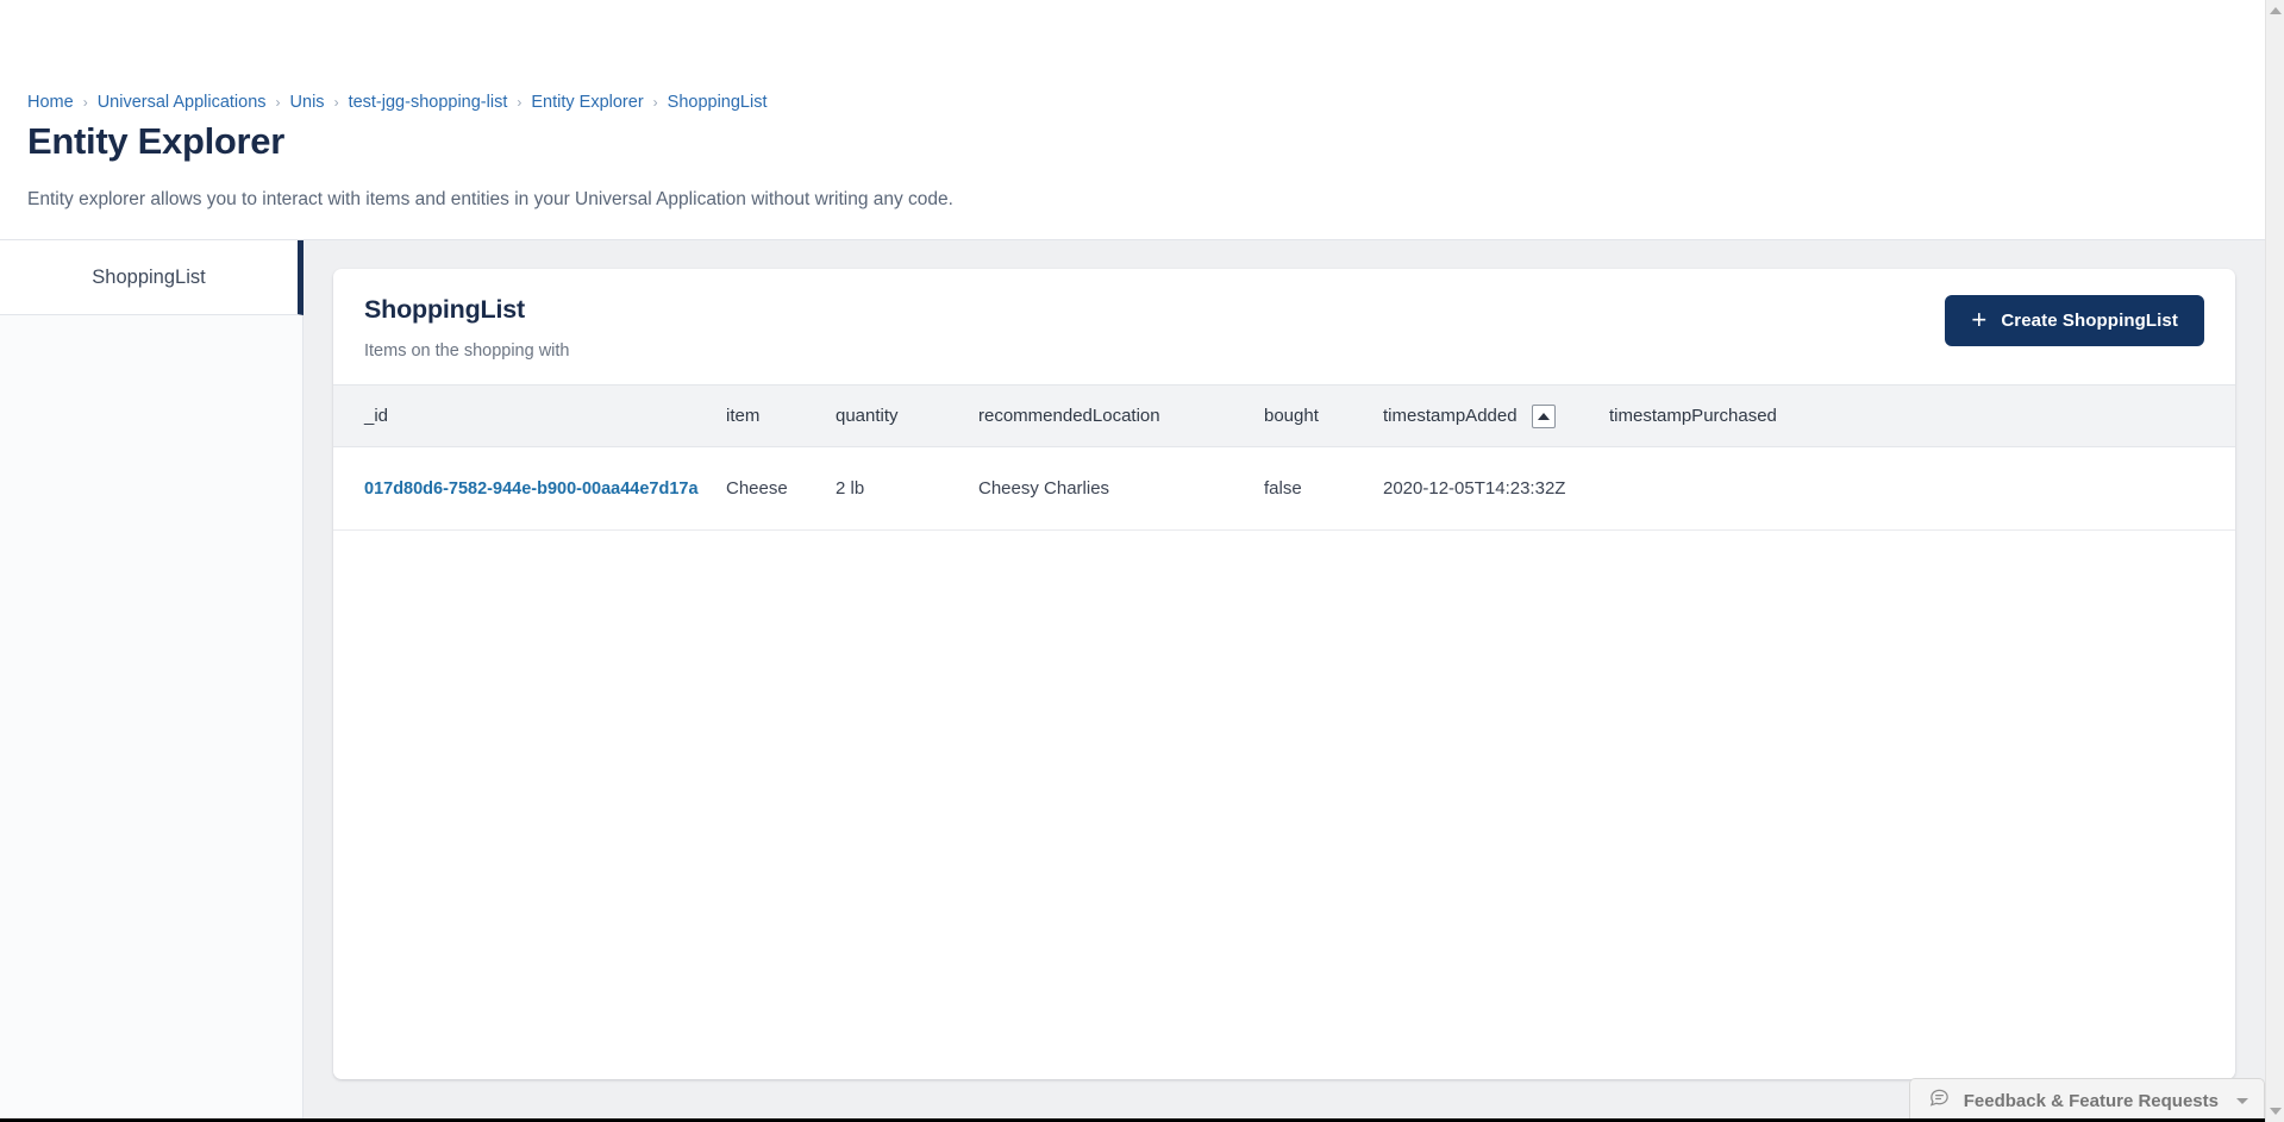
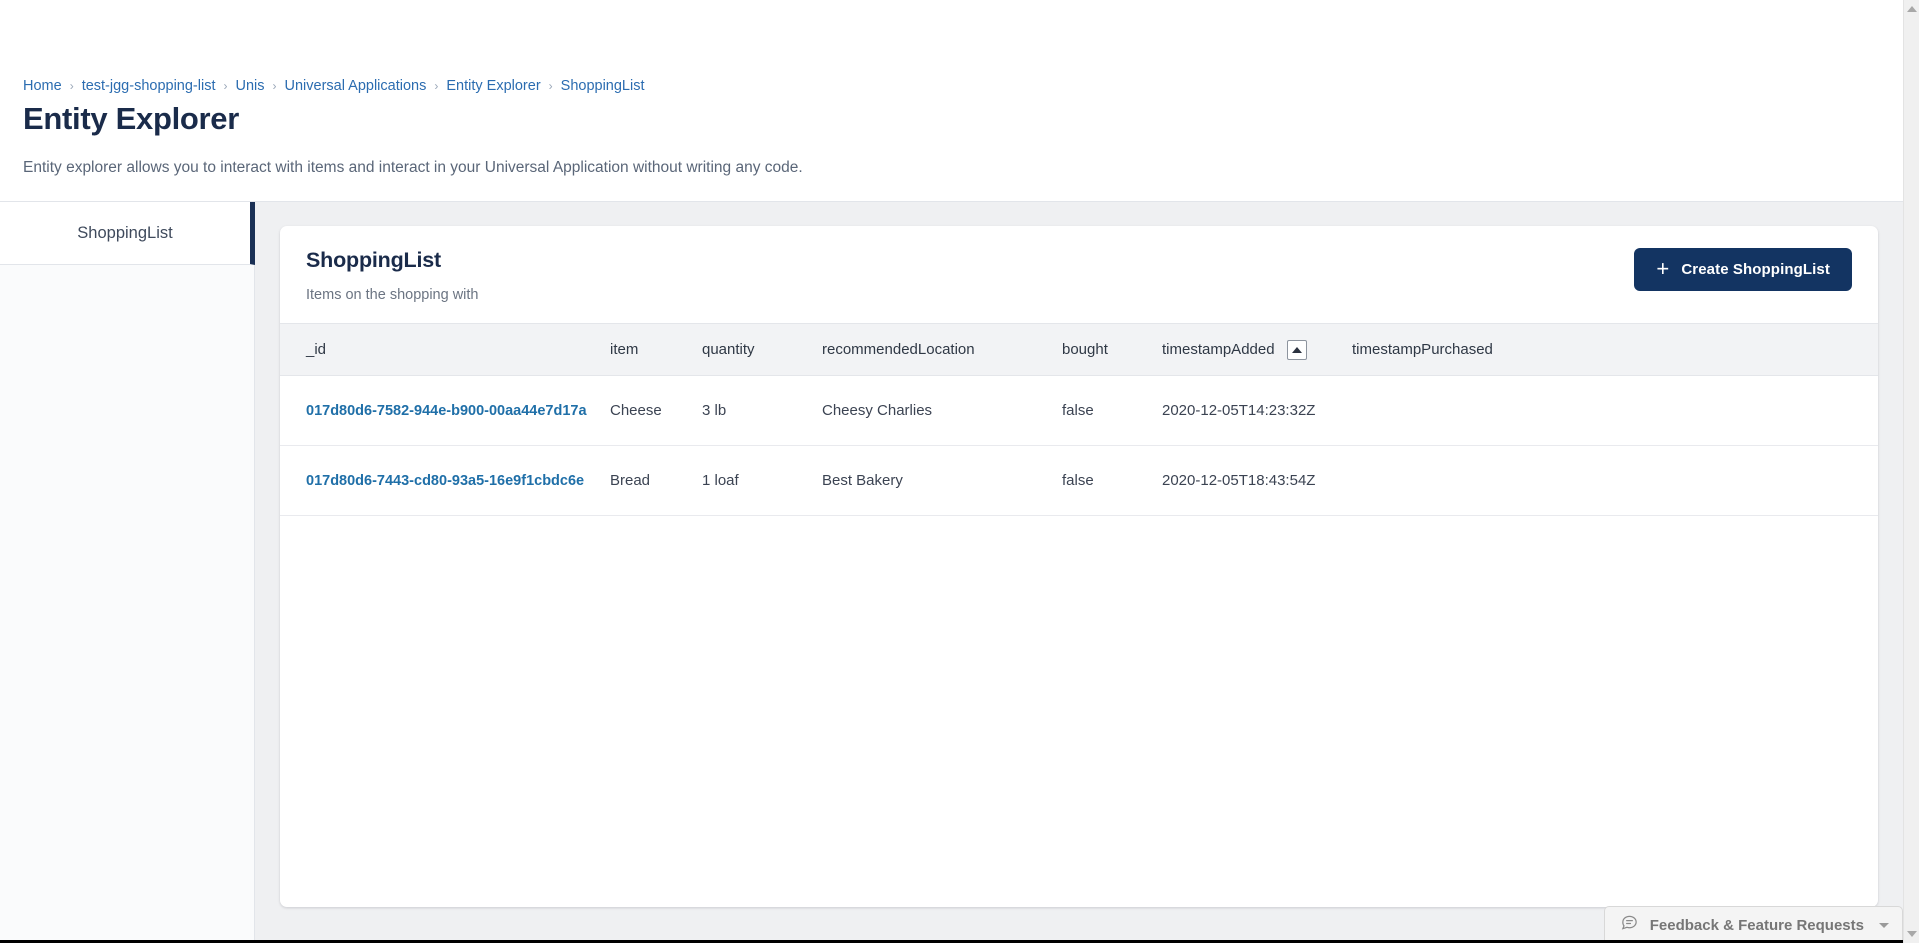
  Home
  ›
- Universal Applications
+ test-jgg-shopping-list
  ›
  Unis
  ›
- test-jgg-shopping-list
+ Universal Applications
  ›
  Entity Explorer
  ›
  ShoppingList
  Entity Explorer
- Entity explorer allows you to interact with items and entities in your Universal Application without writing any code.
+ Entity explorer allows you to interact with items and interact in your Universal Application without writing any code.
  ShoppingList
  ShoppingList
  Items on the shopping with
  +
  Create ShoppingList
  _id	item	quantity	recommendedLocation	bought	timestampAdded	timestampPurchased
- 017d80d6-7582-944e-b900-00aa44e7d17a	Cheese	2 lb	Cheesy Charlies	false	2020-12-05T14:23:32Z
+ 017d80d6-7582-944e-b900-00aa44e7d17a	Cheese	3 lb	Cheesy Charlies	false	2020-12-05T14:23:32Z
+ 017d80d6-7443-cd80-93a5-16e9f1cbdc6e	Bread	1 loaf	Best Bakery	false	2020-12-05T18:43:54Z
  Feedback & Feature Requests
